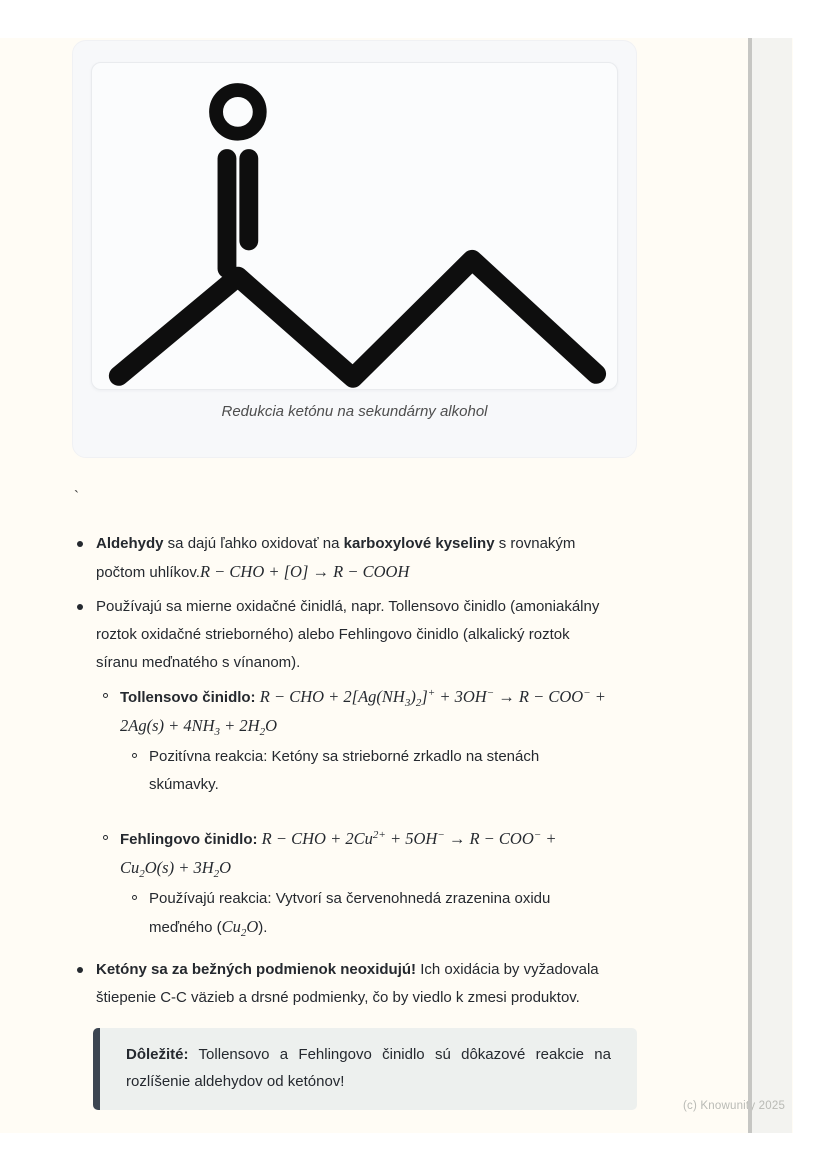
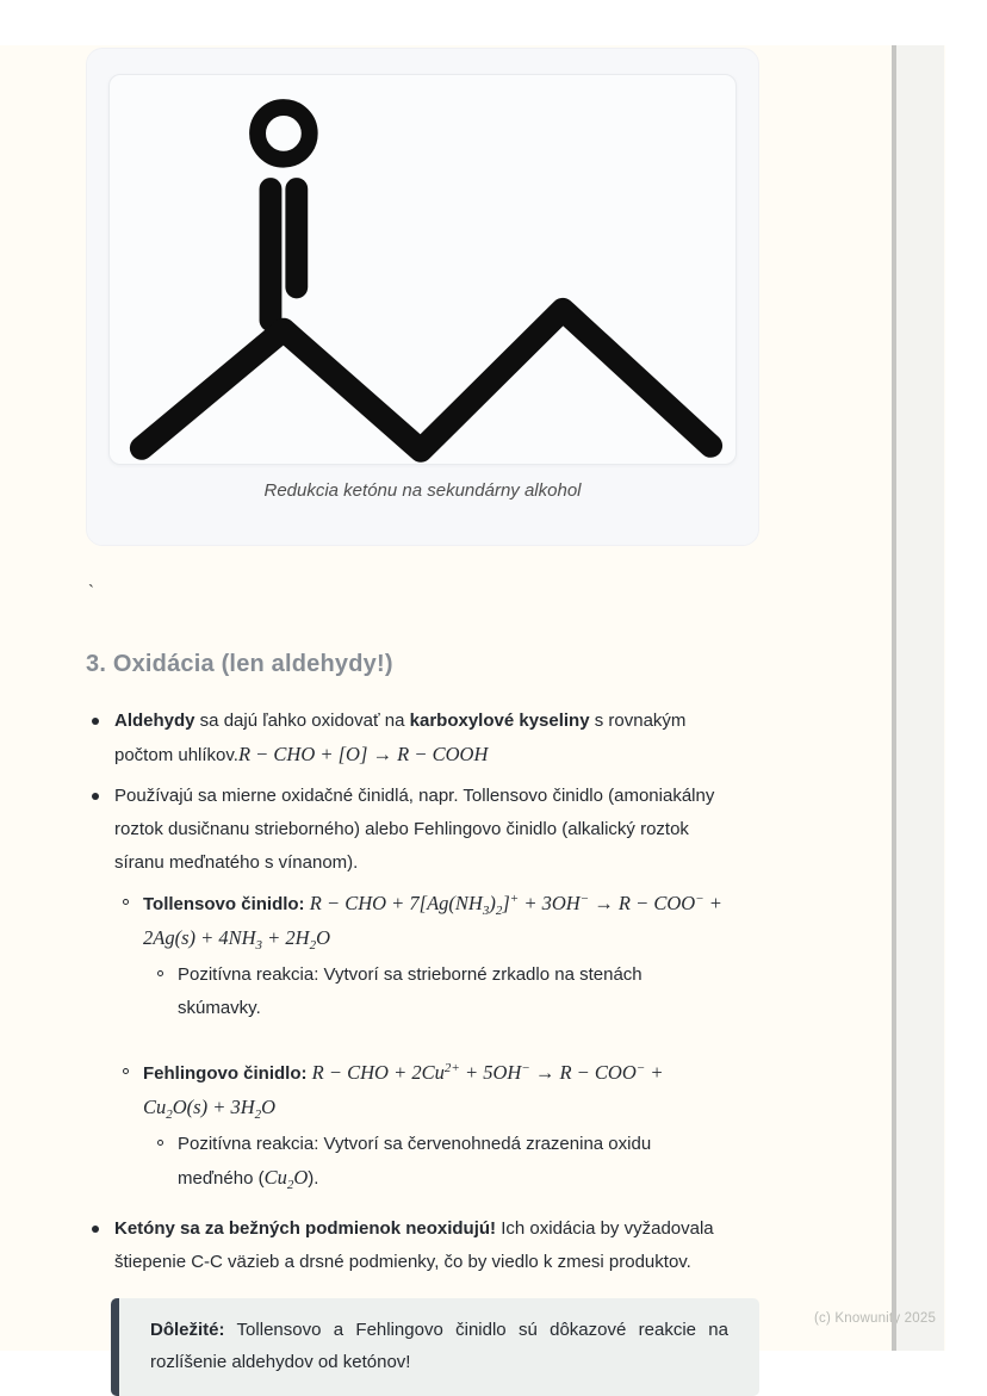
  Redukcia ketónu na sekundárny alkohol
  `
+ 3. Oxidácia (len aldehydy!)
  Aldehydy sa dajú ľahko oxidovať na karboxylové kyseliny s rovnakým
  počtom uhlíkov.R − CHO + [O] → R − COOH
  Používajú sa mierne oxidačné činidlá, napr. Tollensovo činidlo (amoniakálny
- roztok oxidačné strieborného) alebo Fehlingovo činidlo (alkalický roztok
+ roztok dusičnanu strieborného) alebo Fehlingovo činidlo (alkalický roztok
  síranu meďnatého s vínanom).
- Tollensovo činidlo: R − CHO + 2[Ag(NH3)2]+ + 3OH− → R − COO− +
+ Tollensovo činidlo: R − CHO + 7[Ag(NH3)2]+ + 3OH− → R − COO− +
  2Ag(s) + 4NH3 + 2H2O
- Pozitívna reakcia: Ketóny sa strieborné zrkadlo na stenách
+ Pozitívna reakcia: Vytvorí sa strieborné zrkadlo na stenách
  skúmavky.
  Fehlingovo činidlo: R − CHO + 2Cu2+ + 5OH− → R − COO− +
  Cu2O(s) + 3H2O
- Používajú reakcia: Vytvorí sa červenohnedá zrazenina oxidu
+ Pozitívna reakcia: Vytvorí sa červenohnedá zrazenina oxidu
  meďného (Cu2O).
  Ketóny sa za bežných podmienok neoxidujú! Ich oxidácia by vyžadovala štiepenie C-C väzieb a drsné podmienky, čo by viedlo k zmesi produktov.
  Dôležité: Tollensovo a Fehlingovo činidlo sú dôkazové reakcie na rozlíšenie aldehydov od ketónov!
  (c) Knowuniy 2025
